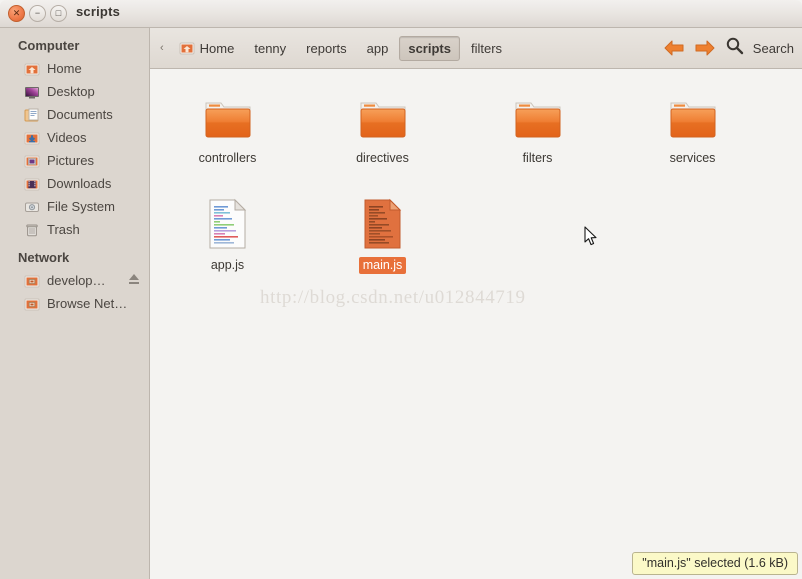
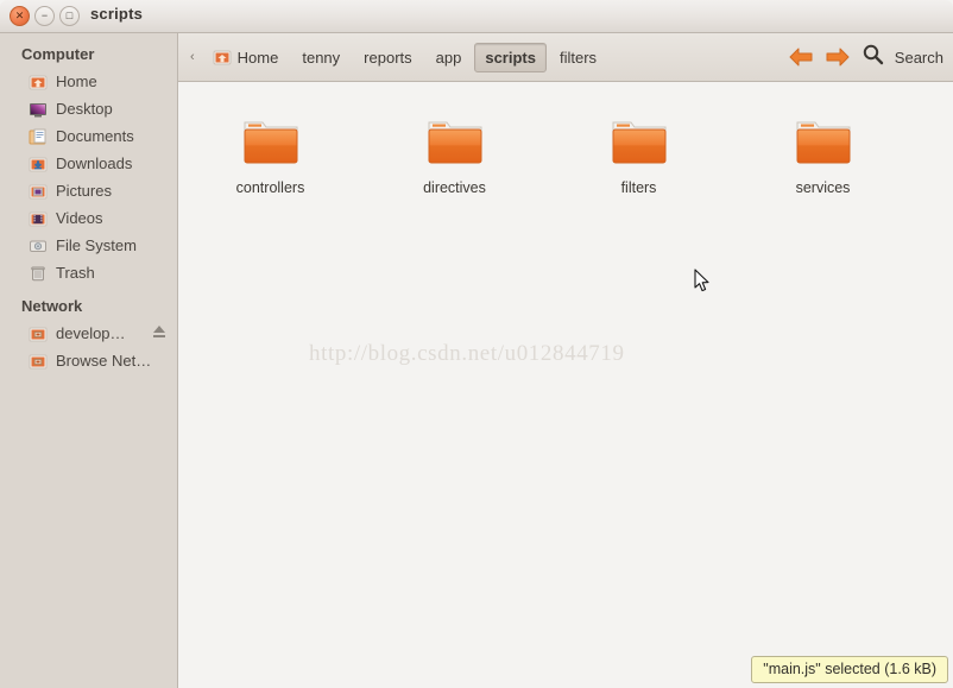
  ✕
  −
  □
  scripts
  Computer
  Home
  Desktop
  Documents
- Videos
+ Downloads
  Pictures
- Downloads
+ Videos
  File System
  Trash
  Network
  develop…
  Browse Net…
  ‹
  Home
  tenny
  reports
  app
  scripts
  filters
  Search
  controllers
  directives
  filters
  services
- app.js
- main.js
  http://blog.csdn.net/u012844719
  "main.js" selected (1.6 kB)
